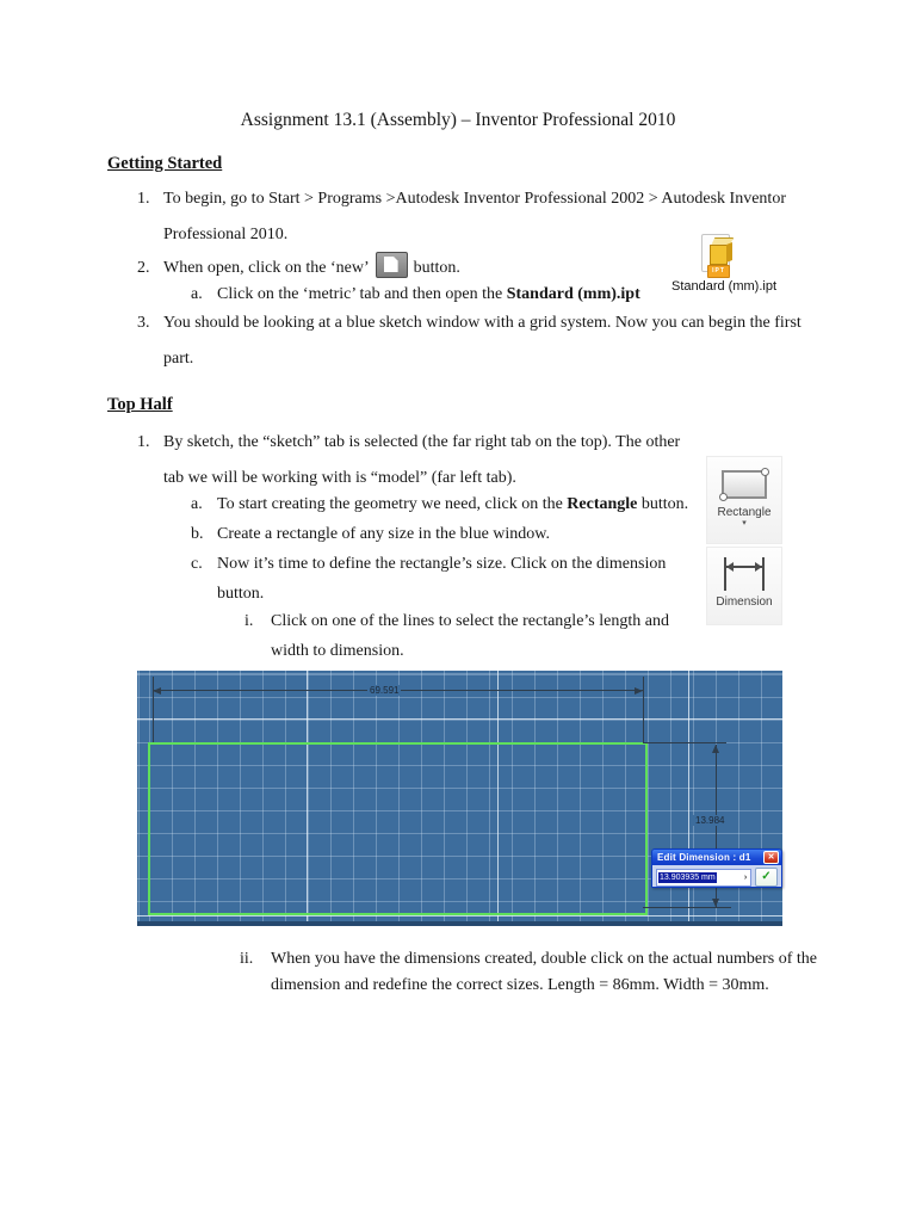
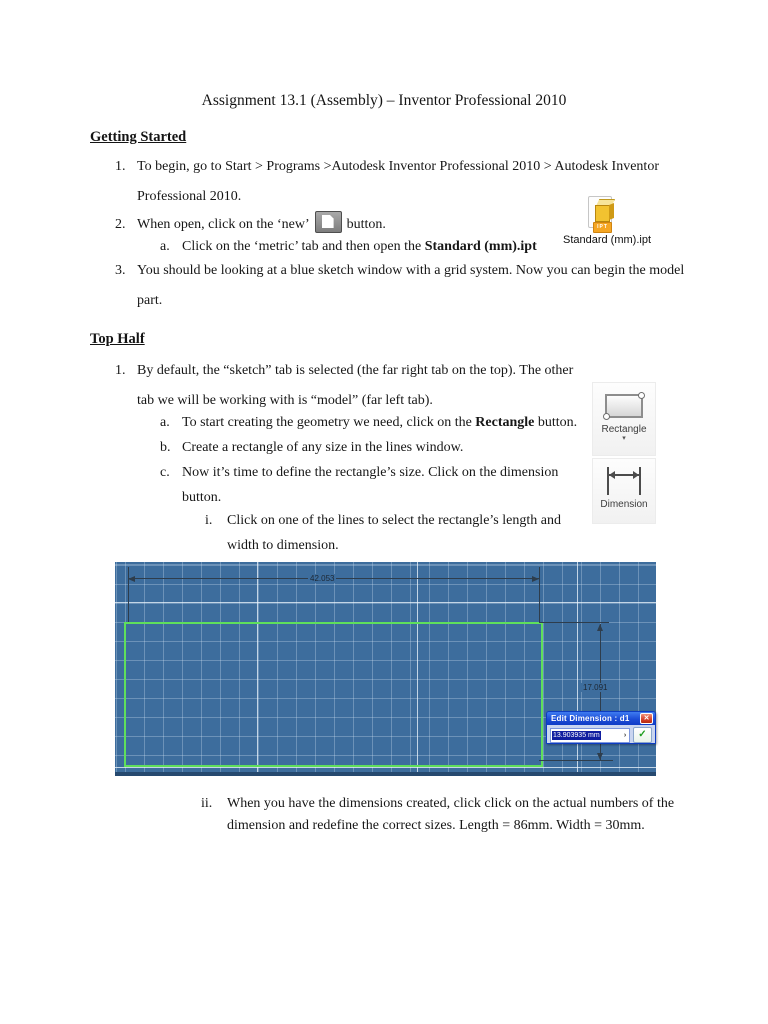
  Assignment 13.1 (Assembly) – Inventor Professional 2010
  Getting Started
- 1. To begin, go to Start > Programs >Autodesk Inventor Professional 2002 > Autodesk Inventor
+ 1. To begin, go to Start > Programs >Autodesk Inventor Professional 2010 > Autodesk Inventor
  Professional 2010.
  2. When open, click on the ‘new’ button.
  a. Click on the ‘metric’ tab and then open the Standard (mm).ipt
- 3. You should be looking at a blue sketch window with a grid system. Now you can begin the first
+ 3. You should be looking at a blue sketch window with a grid system. Now you can begin the model
  part.
  Standard (mm).ipt
  Top Half
- 1. By sketch, the “sketch” tab is selected (the far right tab on the top). The other
+ 1. By default, the “sketch” tab is selected (the far right tab on the top). The other
  tab we will be working with is “model” (far left tab).
  a. To start creating the geometry we need, click on the Rectangle button.
- b. Create a rectangle of any size in the blue window.
+ b. Create a rectangle of any size in the lines window.
  c. Now it’s time to define the rectangle’s size. Click on the dimension
  button.
  i. Click on one of the lines to select the rectangle’s length and
  width to dimension.
  Rectangle
  ▾
  Dimension
- 69.591
+ 42.053
- 13.984
+ 17.091
  Edit Dimension : d1
  ✓
- ii. When you have the dimensions created, double click on the actual numbers of the
+ ii. When you have the dimensions created, click click on the actual numbers of the
  dimension and redefine the correct sizes. Length = 86mm. Width = 30mm.
